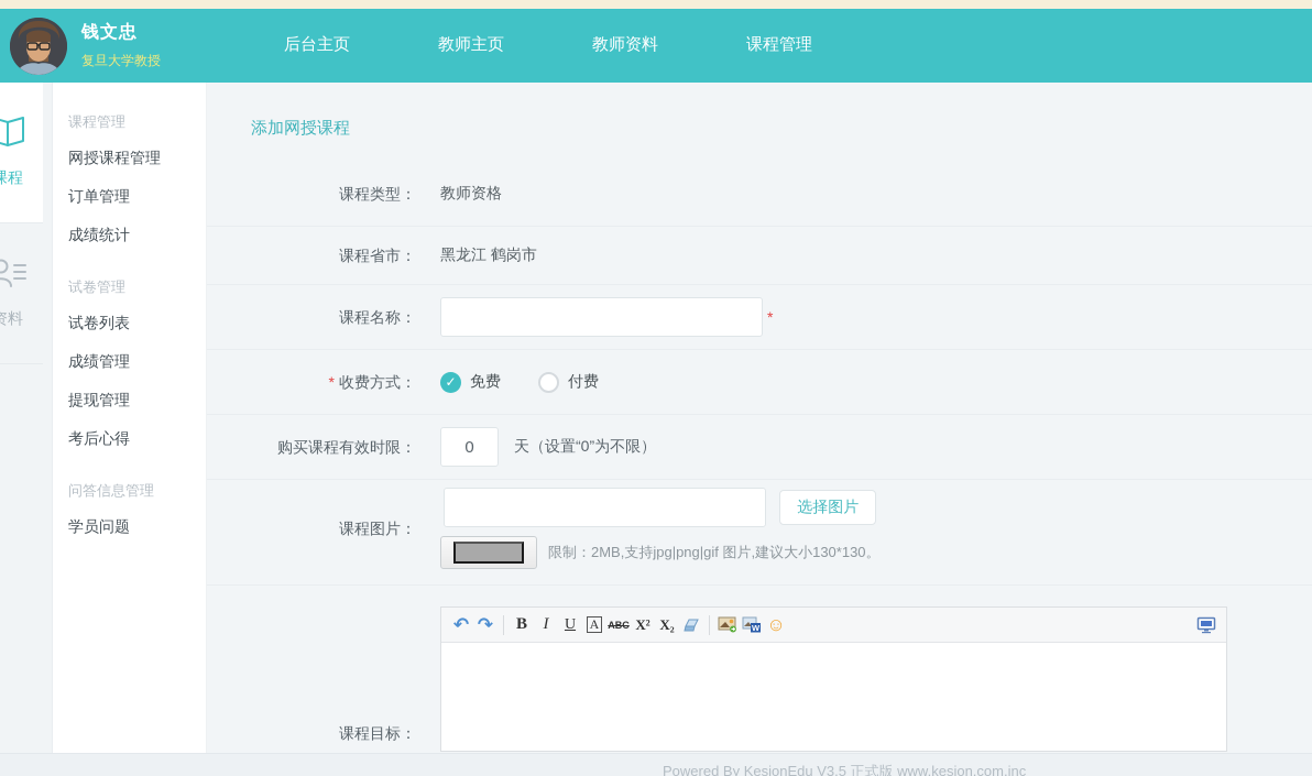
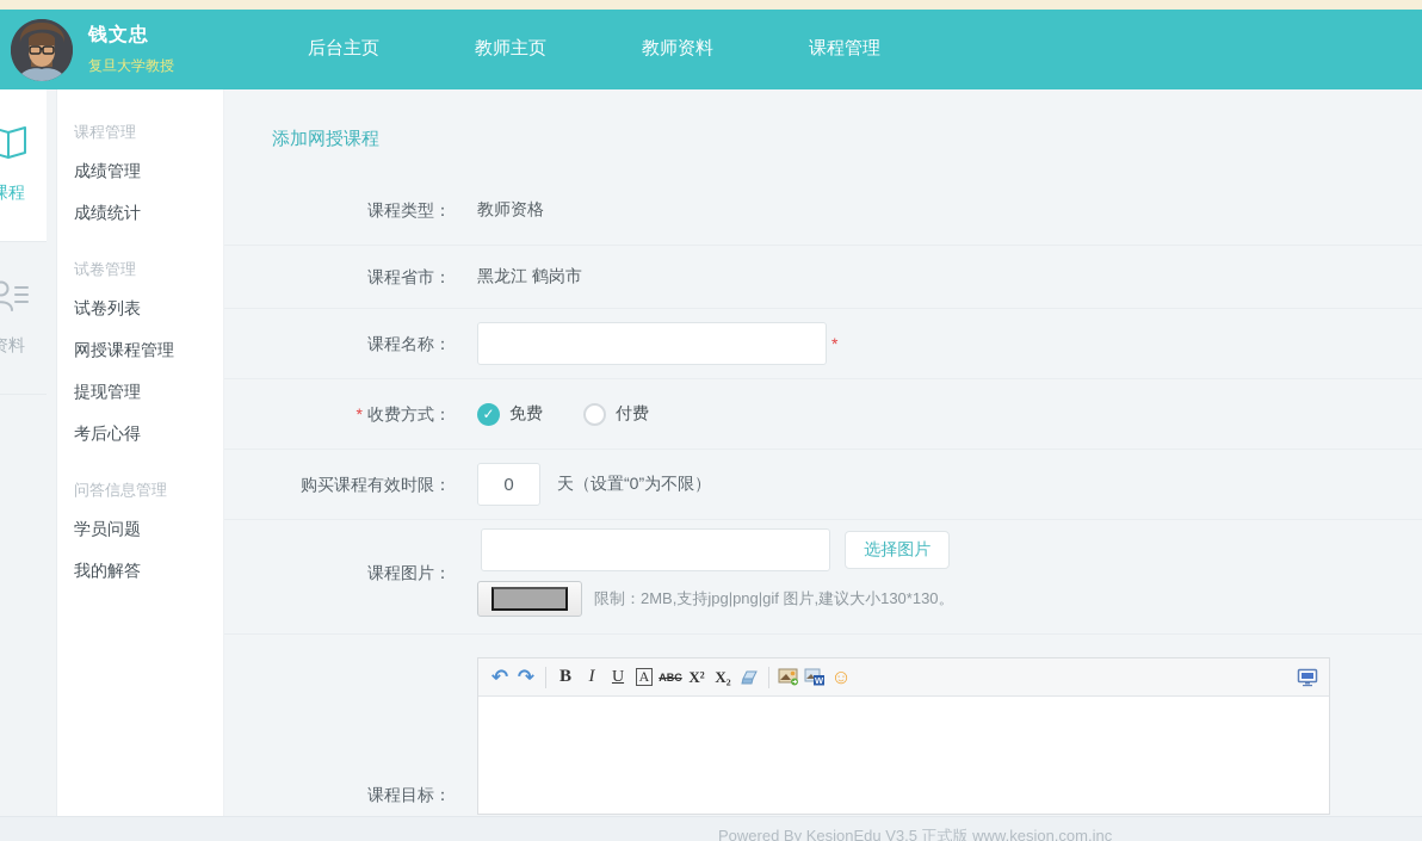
  钱文忠
  复旦大学教授
  后台主页
  教师主页
  教师资料
  课程管理
  课程
  资料
  课程管理
- 网授课程管理
+ 成绩管理
- 订单管理
  成绩统计
  试卷管理
  试卷列表
- 成绩管理
+ 网授课程管理
  提现管理
  考后心得
  问答信息管理
  学员问题
+ 我的解答
  添加网授课程
  课程类型：
  教师资格
  课程省市：
  黑龙江 鹤岗市
  课程名称：
  *
  * 收费方式：
  ✓
  免费
  付费
  购买课程有效时限：
  0
  天（设置“0”为不限）
  课程图片：
  选择图片
  限制：2MB,支持jpg|png|gif 图片,建议大小130*130。
  课程目标：
  ↶
  ↷
  B
  I
  U
  A
  ABC
  X²
  X₂
  W
  ☺
  Powered By KesionEdu V3.5 正式版 www.kesion.com.inc
